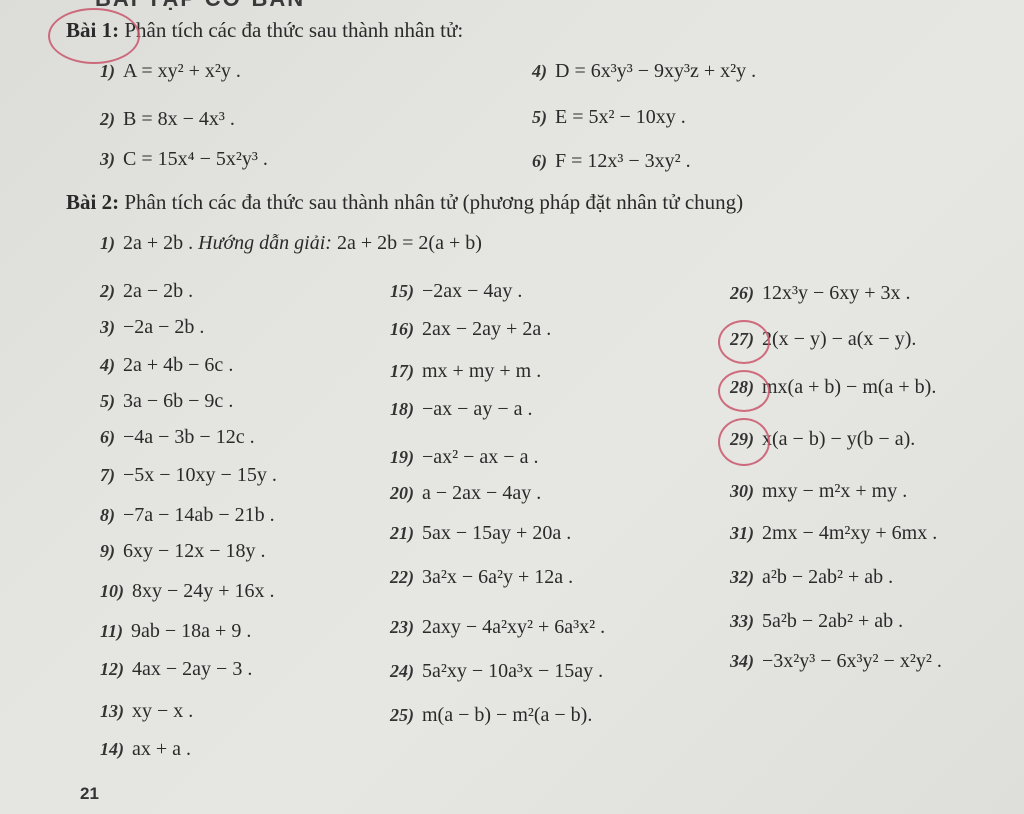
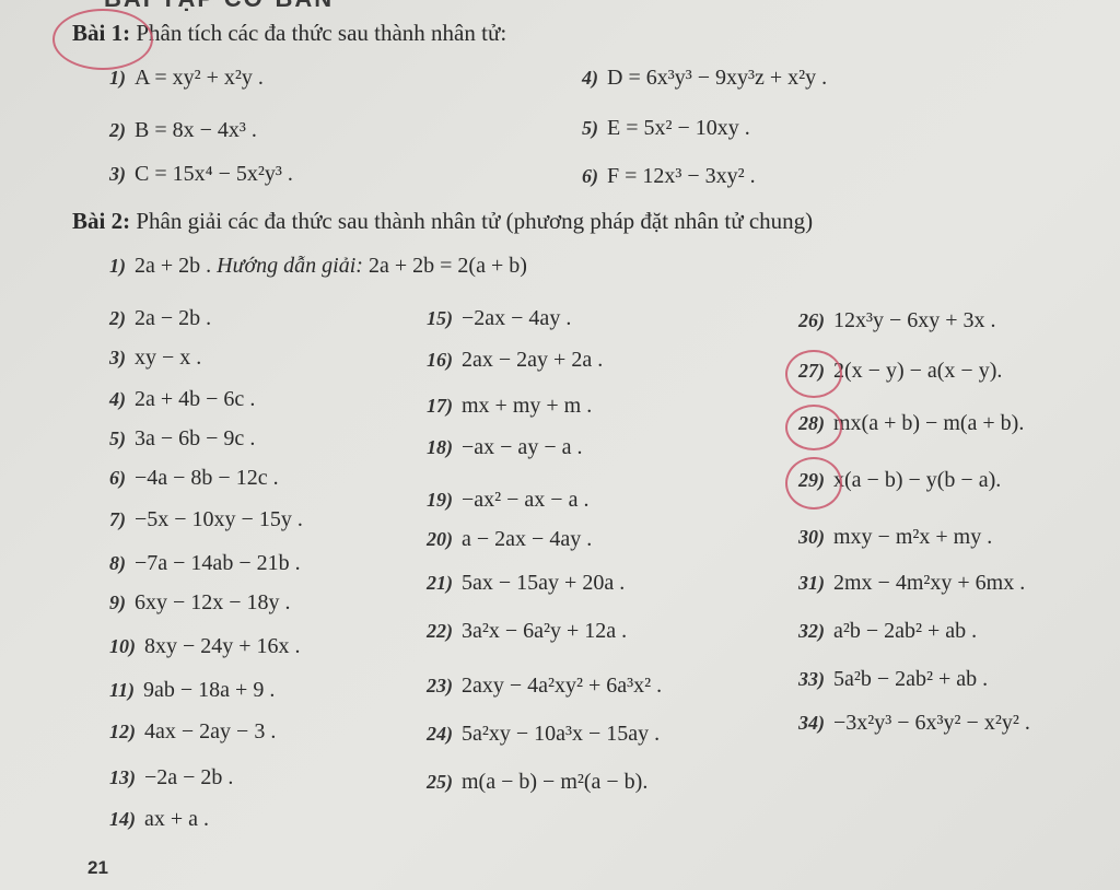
  Bài 1: Phân tích các đa thức sau thành nhân tử:
  1) A = xy² + x²y .
  2) B = 8x − 4x³ .
  3) C = 15x⁴ − 5x²y³ .
  4) D = 6x³y³ − 9xy³z + x²y .
  5) E = 5x² − 10xy .
  6) F = 12x³ − 3xy² .
- Bài 2: Phân tích các đa thức sau thành nhân tử (phương pháp đặt nhân tử chung)
+ Bài 2: Phân giải các đa thức sau thành nhân tử (phương pháp đặt nhân tử chung)
  1) 2a + 2b . Hướng dẫn giải: 2a + 2b = 2(a + b)
  2) 2a − 2b .
- 3) −2a − 2b .
+ 3) xy − x .
  4) 2a + 4b − 6c .
  5) 3a − 6b − 9c .
- 6) −4a − 3b − 12c .
+ 6) −4a − 8b − 12c .
  7) −5x − 10xy − 15y .
  8) −7a − 14ab − 21b .
  9) 6xy − 12x − 18y .
  10) 8xy − 24y + 16x .
  11) 9ab − 18a + 9 .
  12) 4ax − 2ay − 3 .
- 13) xy − x .
+ 13) −2a − 2b .
  14) ax + a .
  15) −2ax − 4ay .
  16) 2ax − 2ay + 2a .
  17) mx + my + m .
  18) −ax − ay − a .
  19) −ax² − ax − a .
  20) a − 2ax − 4ay .
  21) 5ax − 15ay + 20a .
  22) 3a²x − 6a²y + 12a .
  23) 2axy − 4a²xy² + 6a³x² .
  24) 5a²xy − 10a³x − 15ay .
  25) m(a − b) − m²(a − b).
  26) 12x³y − 6xy + 3x .
  27) 2(x − y) − a(x − y).
  28) mx(a + b) − m(a + b).
  29) x(a − b) − y(b − a).
  30) mxy − m²x + my .
  31) 2mx − 4m²xy + 6mx .
  32) a²b − 2ab² + ab .
  33) 5a²b − 2ab² + ab .
  34) −3x²y³ − 6x³y² − x²y² .
  21
